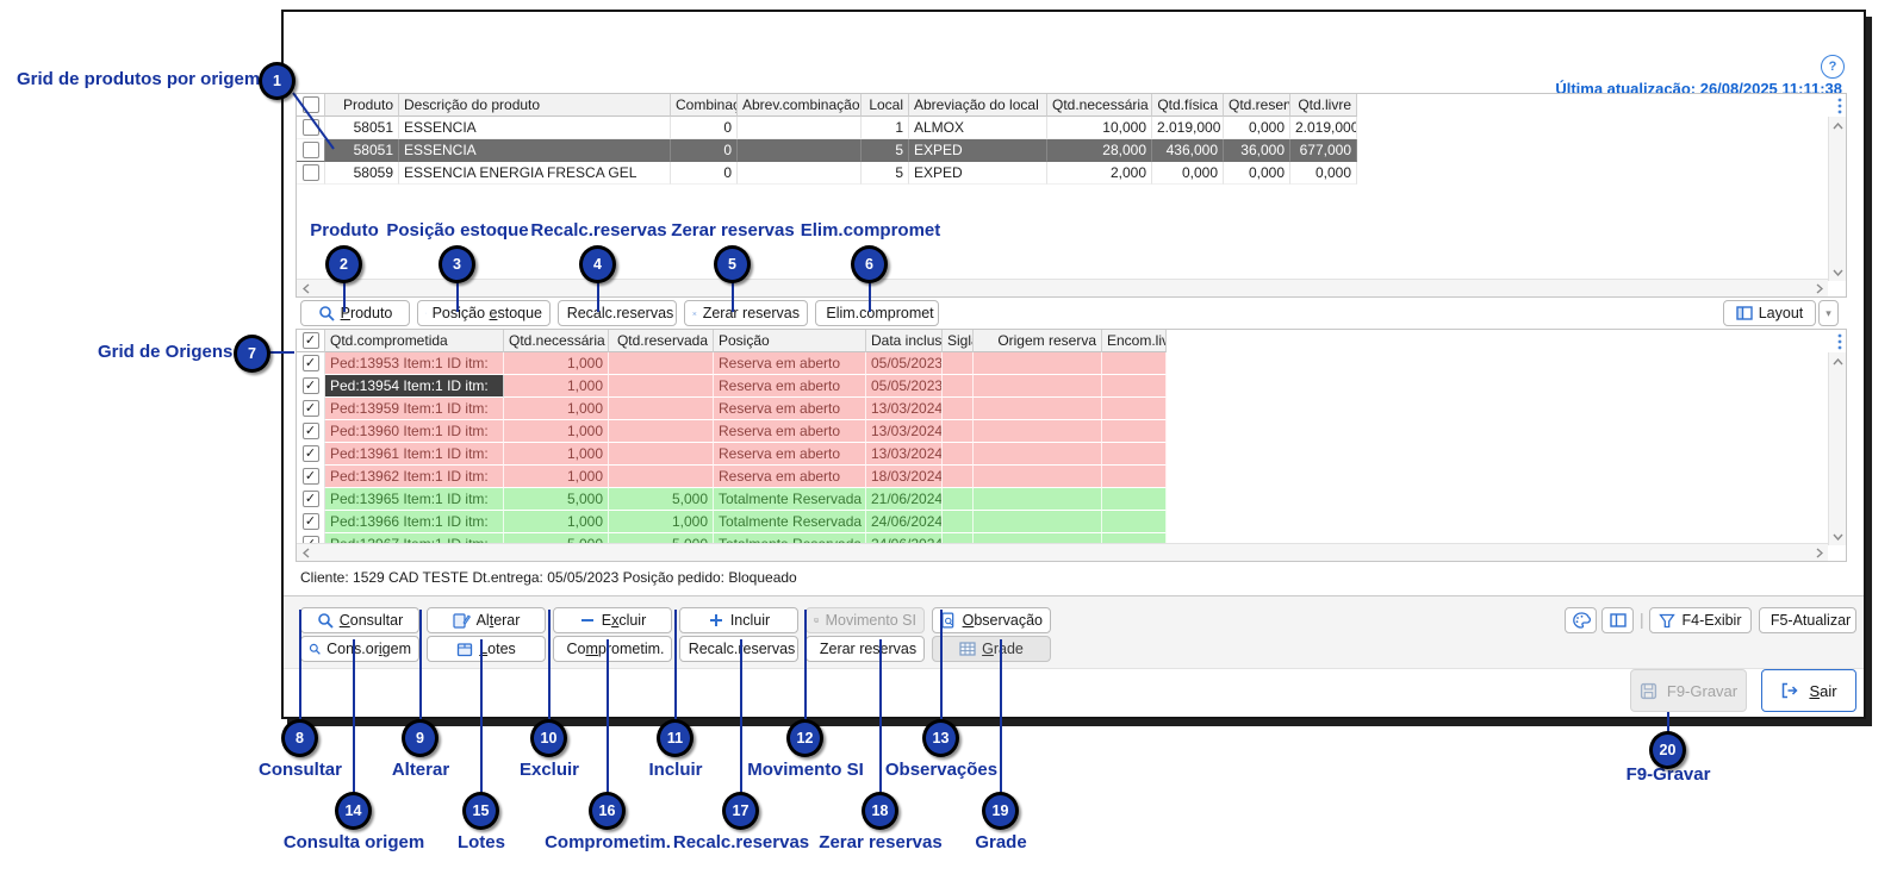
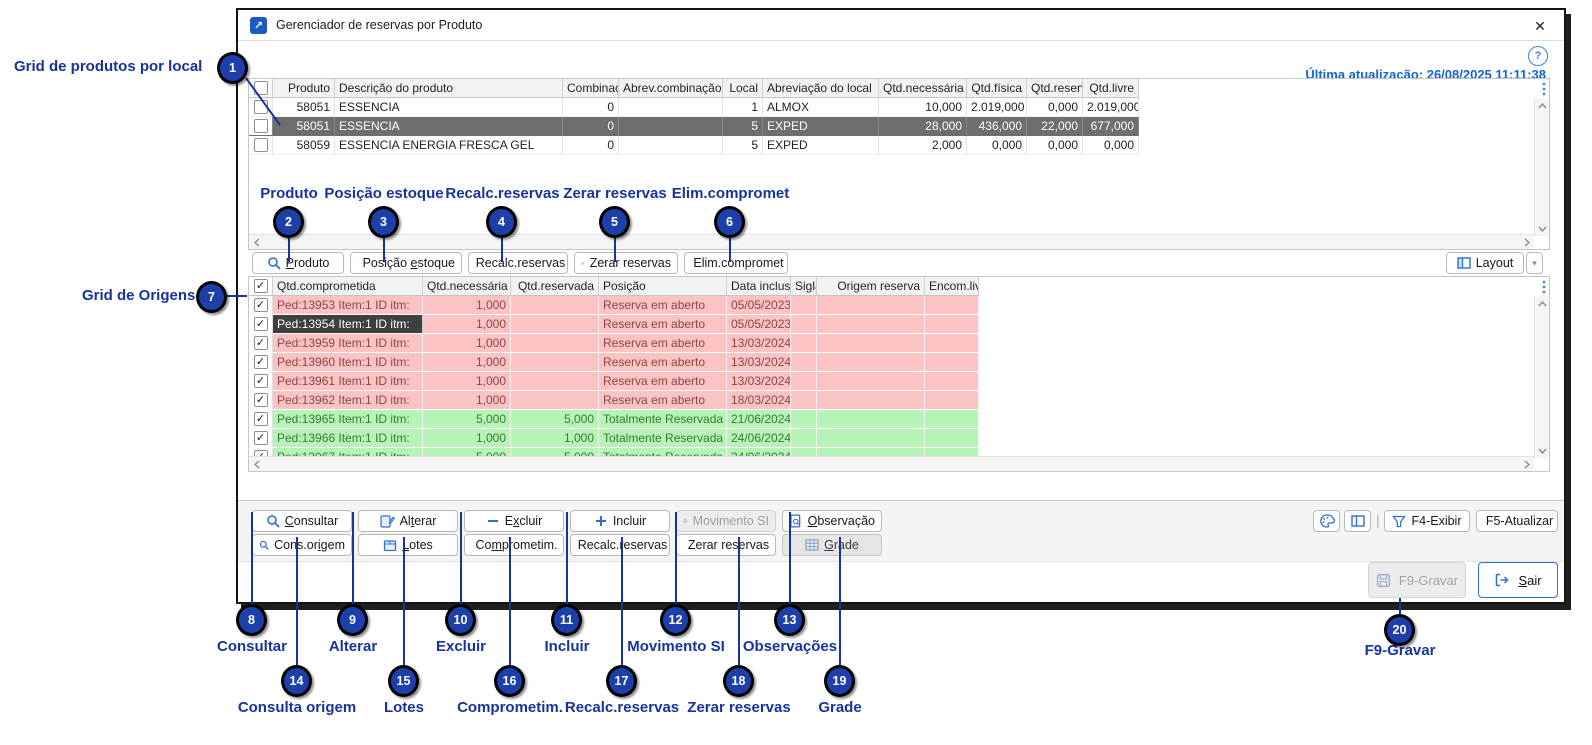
+ ↗
+ Gerenciador de reservas por Produto
+ ✕
  ?
  Última atualização: 26/08/2025 11:11:38
  Produto
  Descrição do produto
  Combina
  Abrev.combinação
  Local
  Abreviação do local
  Qtd.necessária
  Qtd.física
  Qtd.livre
  58051
  ESSENCIA
  0
  1
  ALMOX
  10,000
  2.019,000
  0,000
  2.019,000
  58051
  ESSENCIA
  0
  5
  EXPED
  28,000
  436,000
- 36,000
+ 22,000
  677,000
  58059
  ESSENCIA ENERGIA FRESCA GEL
  0
  5
  EXPED
  2,000
  0,000
  0,000
  0,000
  Produto
  Posição estoque
  Recalc.reservas
  Zerar reservas
  Elim.compromet
  Layout
  ▾
  ✓
  Qtd.comprometida
  Qtd.necessária
  Qtd.reservada
  Posição
  Data inclus
  Sigl
  Origem reserva
  Encom.liv
  ✓
  Ped:13953 Item:1 ID itm:
  1,000
  Reserva em aberto
  05/05/2023
  ✓
  Ped:13954 Item:1 ID itm:
  1,000
  Reserva em aberto
  05/05/2023
  ✓
  Ped:13959 Item:1 ID itm:
  1,000
  Reserva em aberto
  13/03/2024
  ✓
  Ped:13960 Item:1 ID itm:
  1,000
  Reserva em aberto
  13/03/2024
  ✓
  Ped:13961 Item:1 ID itm:
  1,000
  Reserva em aberto
  13/03/2024
  ✓
  Ped:13962 Item:1 ID itm:
  1,000
  Reserva em aberto
  18/03/2024
  ✓
  Ped:13965 Item:1 ID itm:
  5,000
  5,000
  Totalmente Reservada
  21/06/2024
  ✓
  Ped:13966 Item:1 ID itm:
  1,000
  1,000
  Totalmente Reservada
  24/06/2024
- Cliente: 1529 CAD TESTE Dt.entrega: 05/05/2023 Posição pedido: Bloqueado
  Consultar
  Alterar
  Excluir
  Incluir
  Movimento SI
  Observação
  Cons.origem
  Lotes
  Compometim.
  Recalc.eservas
  Zerar reservas
  Grade
  |
  F4-Exibir
  F5-Atualizar
  F9-Gravar
  Sair
- Grid de produtos por origem
+ Grid de produtos por local
  Grid de Origens
  Produto
  Posição estoque
  Recalc.reservas
  Zerar reservas
  Elim.compromet
  Consultar
  Alterar
  Excluir
  Incluir
  Movimento SI
  Observações
  Consulta origem
  Lotes
  Comprometim.
  Recalc.reservas
  Zerar reservas
  Grade
  F9-Gravar
  1
  2
  3
  4
  5
  6
  7
  8
  9
  10
  11
  12
  13
  14
  15
  16
  17
  18
  19
  20
